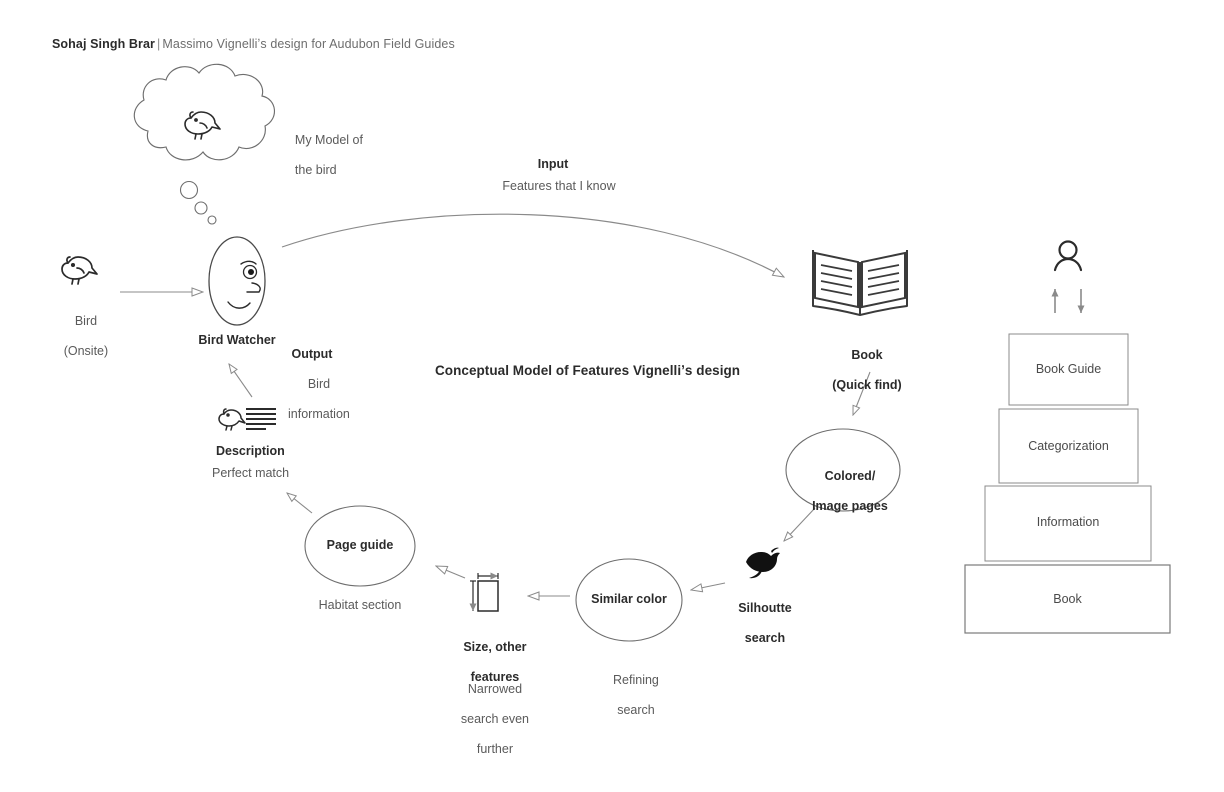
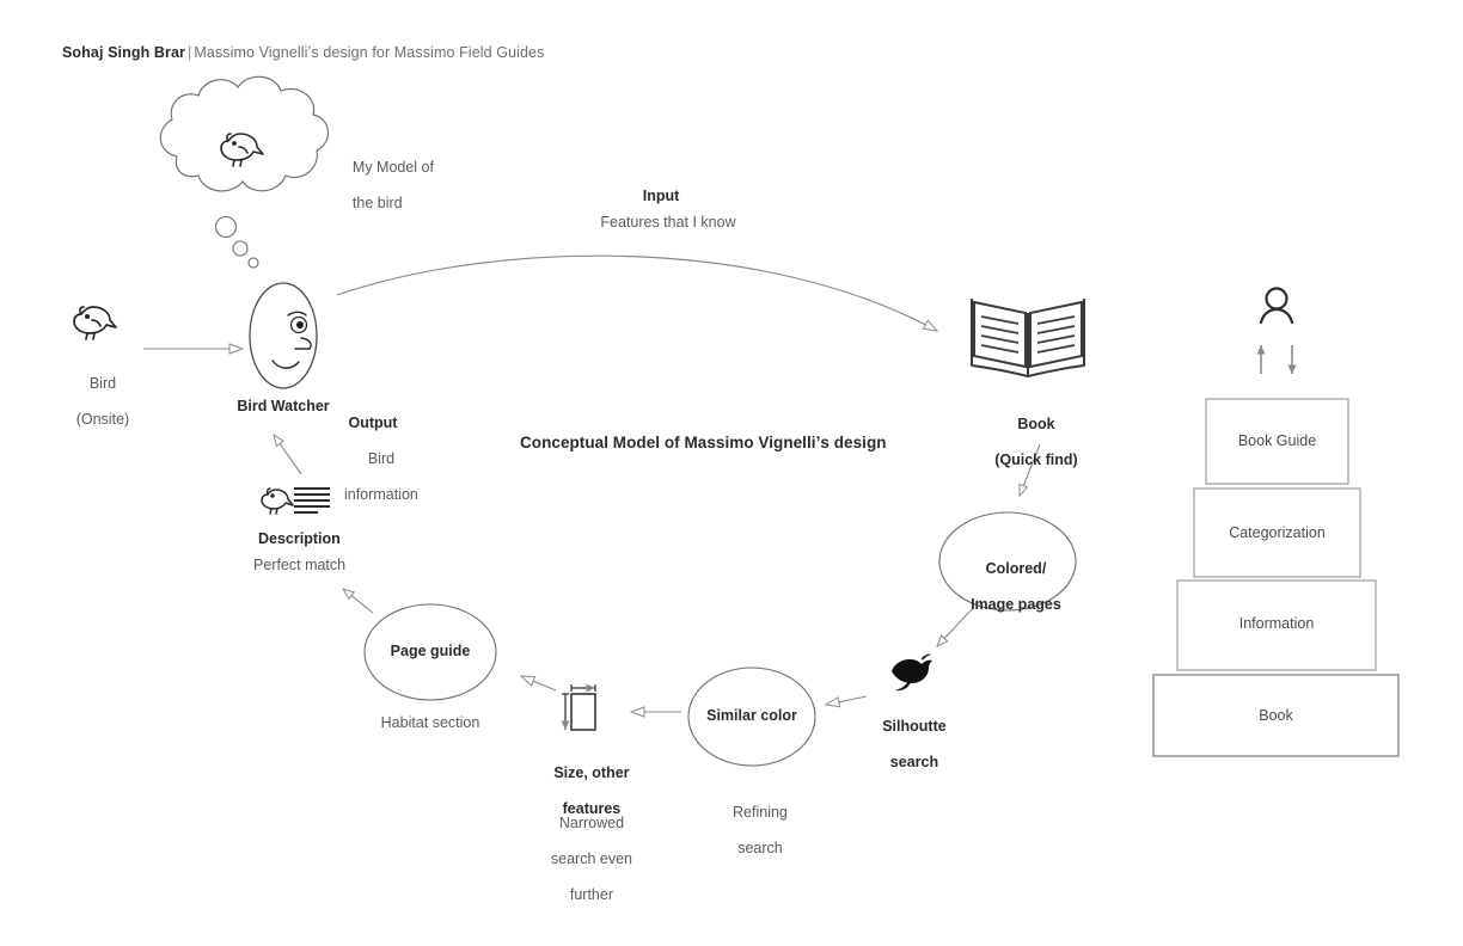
- Sohaj Singh Brar | Massimo Vignelliʼs design for Audubon Field Guides
+ Sohaj Singh Brar | Massimo Vignelliʼs design for Massimo Field Guides
  My Model of
  the bird
  Bird
  (Onsite)
  Bird Watcher
  Input
  Features that I know
  Output
  Bird
  information
- Conceptual Model of Features Vignelliʼs design
+ Conceptual Model of Massimo Vignelliʼs design
  Book
  (Quick find)
  Colored/
  Image pages
  Silhoutte
  search
  Similar color
  Refining
  search
  Size, other
  features
  Narrowed
  search even
  further
  Page guide
  Habitat section
  Description
  Perfect match
  Book Guide
  Categorization
  Information
  Book
